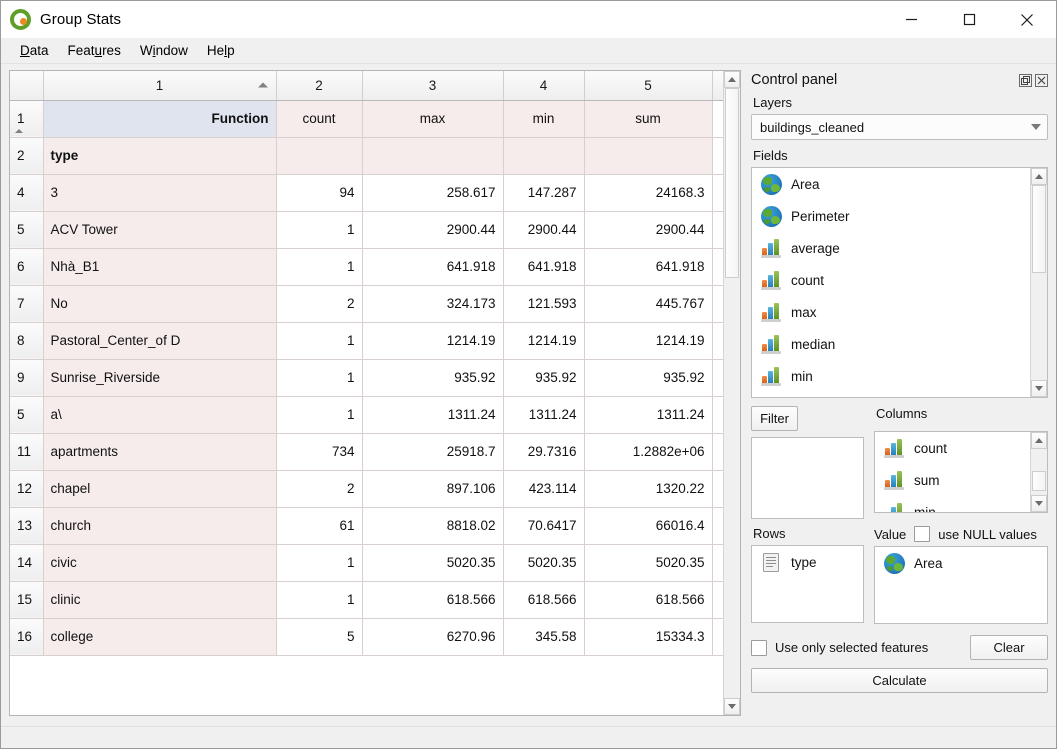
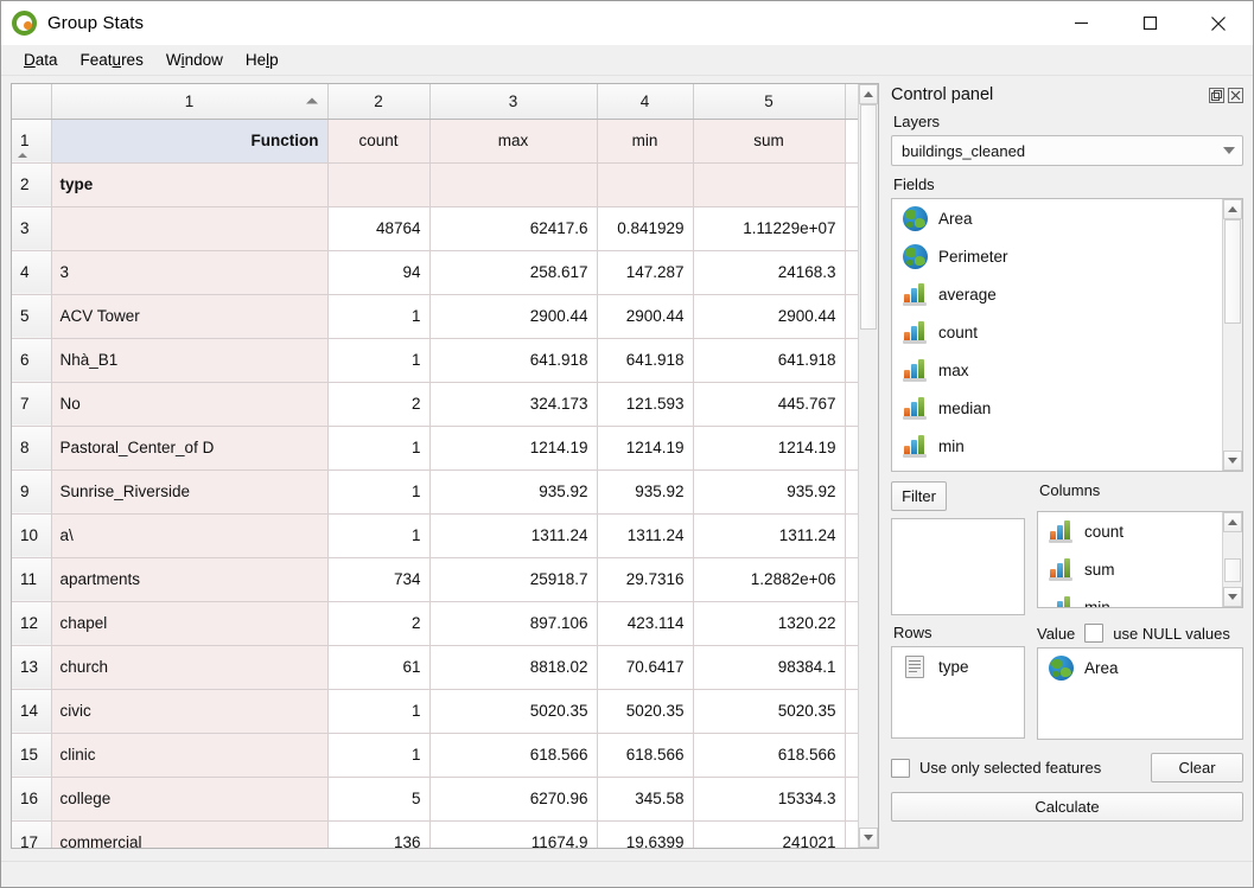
  Group Stats
  Data
  Features
  Window
  Help
  	1	2	3	4	5
  1	Function	count	max	min	sum
  2	type
+ 3		48764	62417.6	0.841929	1.11229e+07
  4	3	94	258.617	147.287	24168.3
  5	ACV Tower	1	2900.44	2900.44	2900.44
  6	Nhà_B1	1	641.918	641.918	641.918
  7	No	2	324.173	121.593	445.767
  8	Pastoral_Center_of D	1	1214.19	1214.19	1214.19
  9	Sunrise_Riverside	1	935.92	935.92	935.92
- 5	a\	1	1311.24	1311.24	1311.24
+ 10	a\	1	1311.24	1311.24	1311.24
  11	apartments	734	25918.7	29.7316	1.2882e+06
  12	chapel	2	897.106	423.114	1320.22
- 13	church	61	8818.02	70.6417	66016.4
+ 13	church	61	8818.02	70.6417	98384.1
  14	civic	1	5020.35	5020.35	5020.35
  15	clinic	1	618.566	618.566	618.566
  16	college	5	6270.96	345.58	15334.3
+ 17	commercial	136	11674.9	19.6399	241021
  Control panel
  Layers
  buildings_cleaned
  Fields
  Area
  Perimeter
  average
  count
  max
  median
  min
  Filter
  Columns
  count
  sum
  Rows
  type
  Value
  use NULL values
  Area
  Use only selected features
  Clear
  Calculate
